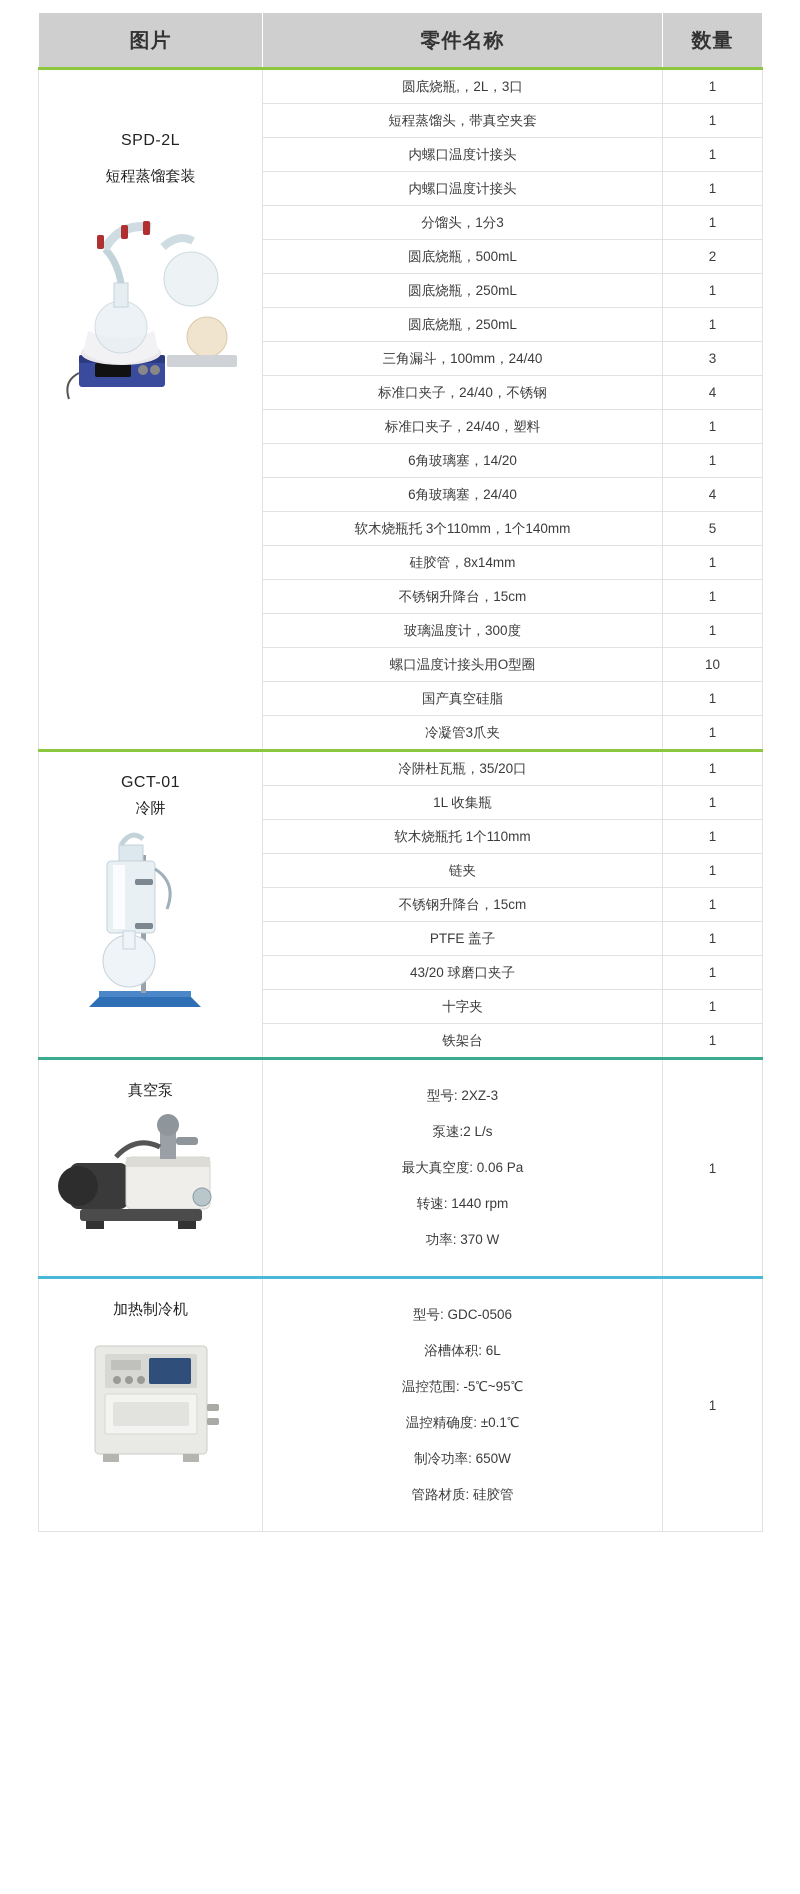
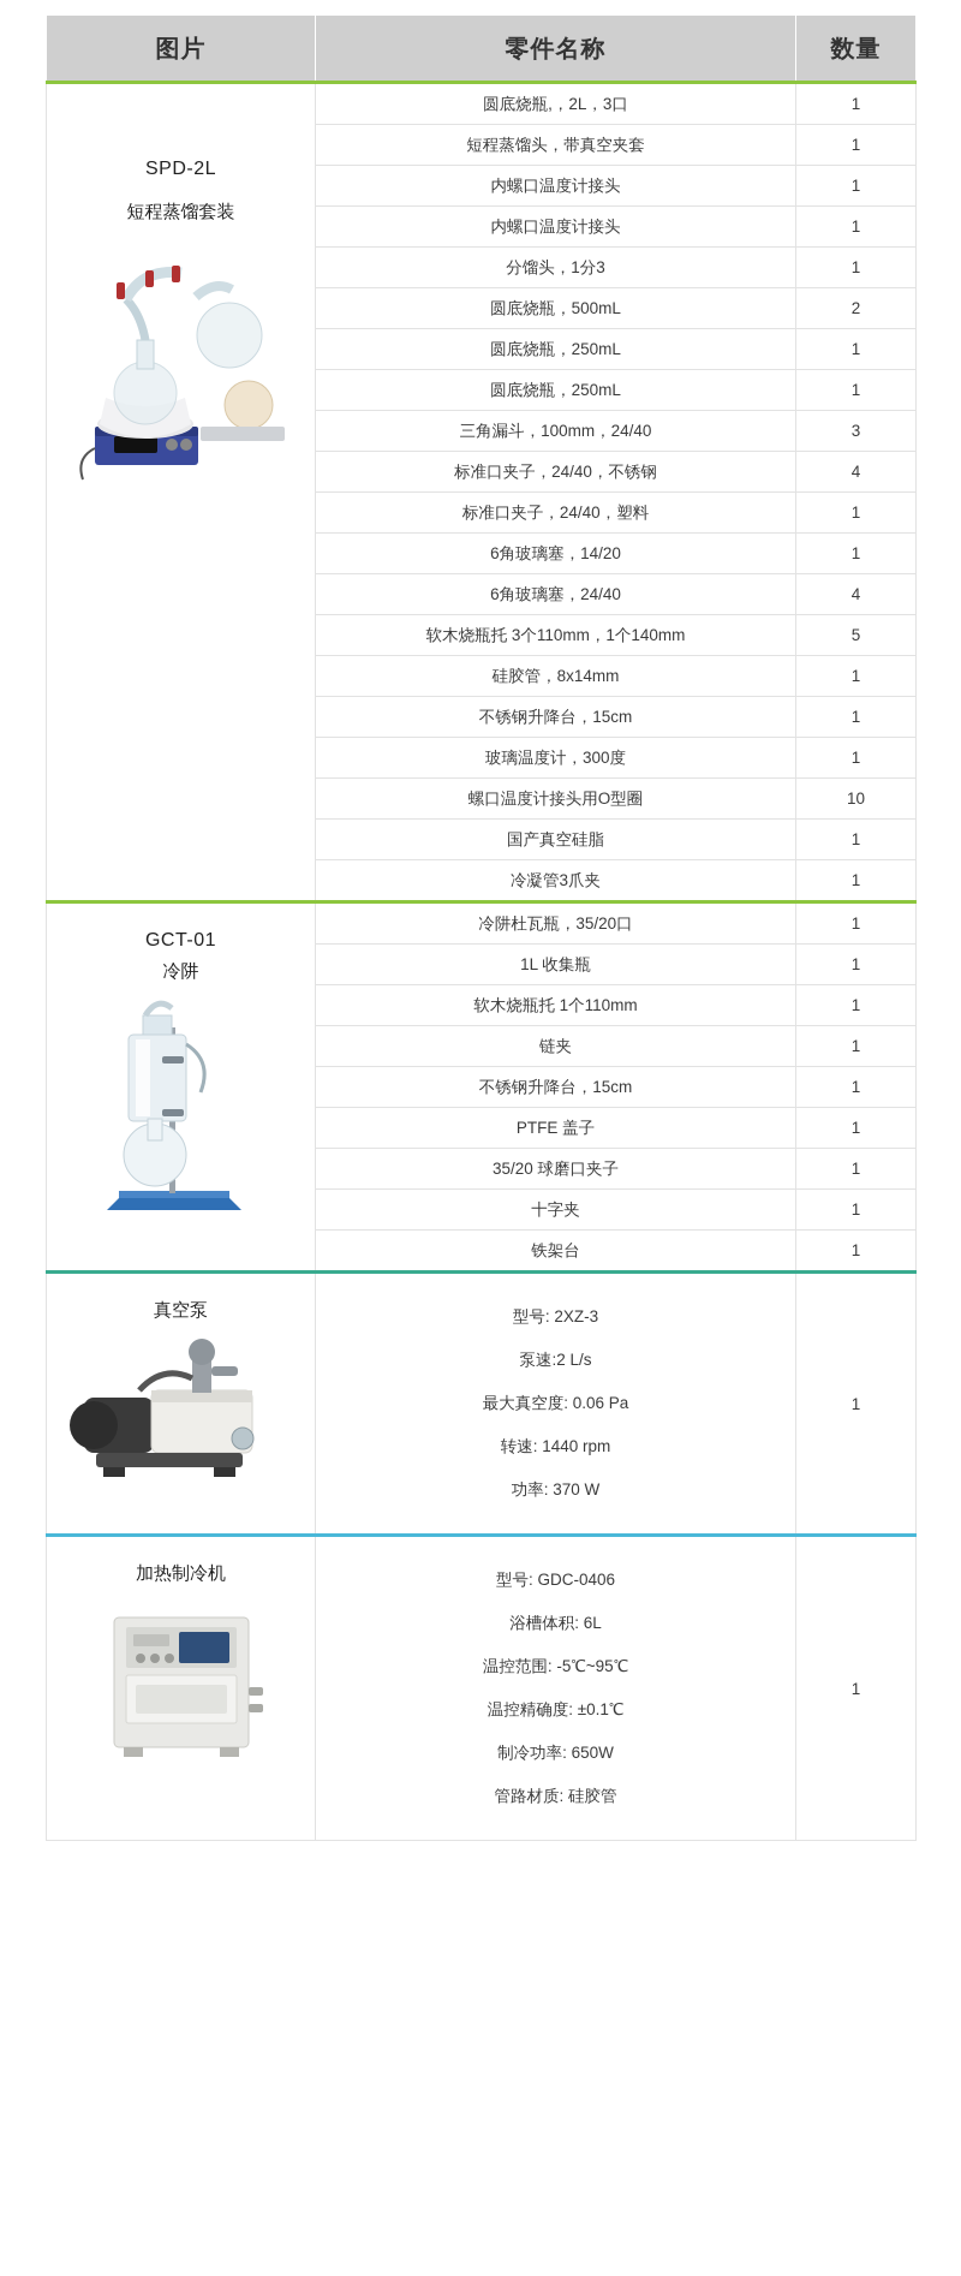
  图片	零件名称	数量
  SPD-2L 短程蒸馏套装	圆底烧瓶,，2L，3口	1
  短程蒸馏头，带真空夹套	1
  内螺口温度计接头	1
  内螺口温度计接头	1
  分馏头，1分3	1
  圆底烧瓶，500mL	2
  圆底烧瓶，250mL	1
  圆底烧瓶，250mL	1
  三角漏斗，100mm，24/40	3
  标准口夹子，24/40，不锈钢	4
  标准口夹子，24/40，塑料	1
  6角玻璃塞，14/20	1
  6角玻璃塞，24/40	4
  软木烧瓶托 3个110mm，1个140mm	5
  硅胶管，8x14mm	1
  不锈钢升降台，15cm	1
  玻璃温度计，300度	1
  螺口温度计接头用O型圈	10
  国产真空硅脂	1
  冷凝管3爪夹	1
  GCT-01 冷阱	冷阱杜瓦瓶，35/20口	1
  1L 收集瓶	1
  软木烧瓶托 1个110mm	1
  链夹	1
  不锈钢升降台，15cm	1
  PTFE 盖子	1
- 43/20 球磨口夹子	1
+ 35/20 球磨口夹子	1
  十字夹	1
  铁架台	1
  真空泵	型号: 2XZ-3 泵速:2 L/s 最大真空度: 0.06 Pa 转速: 1440 rpm 功率: 370 W	1
- 加热制冷机	型号: GDC-0506 浴槽体积: 6L 温控范围: -5℃~95℃ 温控精确度: ±0.1℃ 制冷功率: 650W 管路材质: 硅胶管	1
+ 加热制冷机	型号: GDC-0406 浴槽体积: 6L 温控范围: -5℃~95℃ 温控精确度: ±0.1℃ 制冷功率: 650W 管路材质: 硅胶管	1
